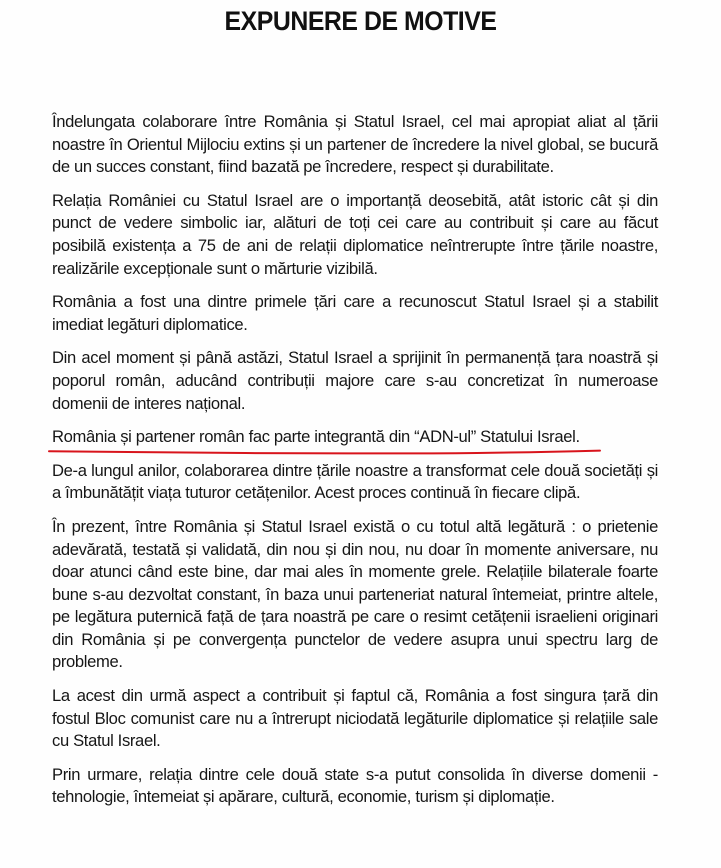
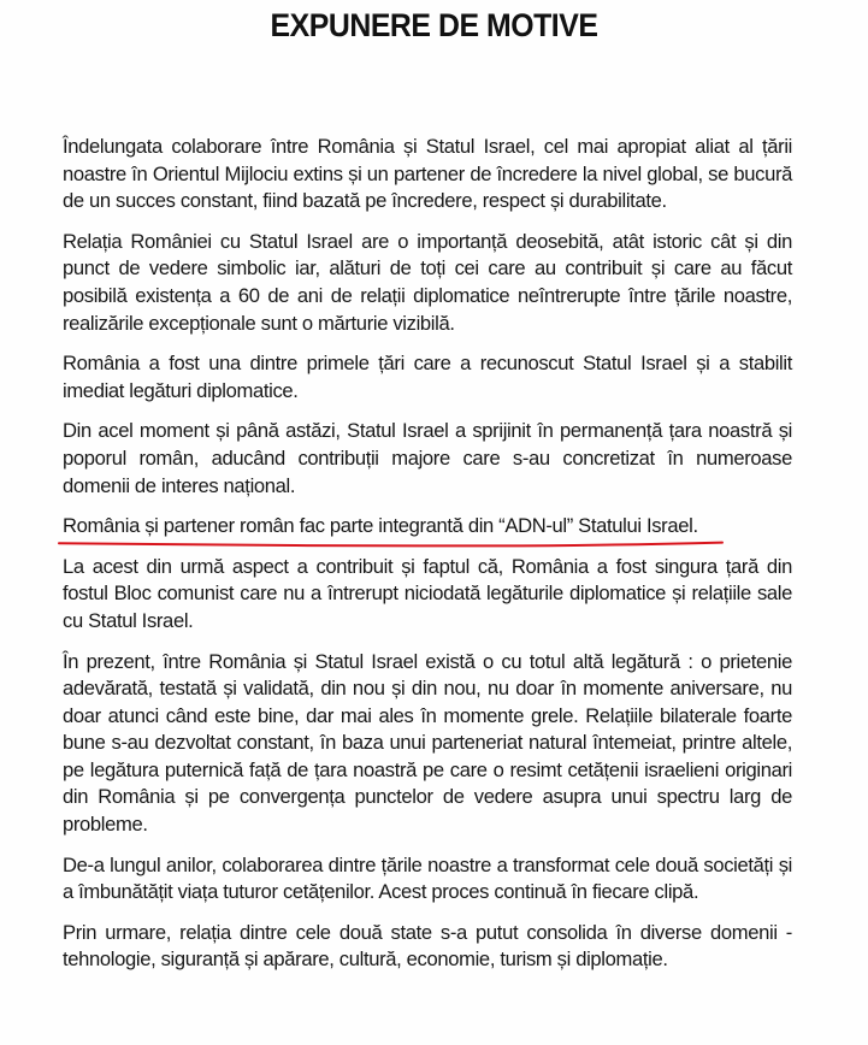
  EXPUNERE DE MOTIVE
  Îndelungata colaborare între România și Statul Israel, cel mai apropiat aliat al țării noastre în Orientul Mijlociu extins și un partener de încredere la nivel global, se bucură de un succes constant, fiind bazată pe încredere, respect și durabilitate.
- Relația României cu Statul Israel are o importanță deosebită, atât istoric cât și din punct de vedere simbolic iar, alături de toți cei care au contribuit și care au făcut posibilă existența a 75 de ani de relații diplomatice neîntrerupte între țările noastre, realizările excepționale sunt o mărturie vizibilă.
+ Relația României cu Statul Israel are o importanță deosebită, atât istoric cât și din punct de vedere simbolic iar, alături de toți cei care au contribuit și care au făcut posibilă existența a 60 de ani de relații diplomatice neîntrerupte între țările noastre, realizările excepționale sunt o mărturie vizibilă.
  România a fost una dintre primele țări care a recunoscut Statul Israel și a stabilit imediat legături diplomatice.
  Din acel moment și până astăzi, Statul Israel a sprijinit în permanență țara noastră și poporul român, aducând contribuții majore care s-au concretizat în numeroase domenii de interes național.
  România și partener român fac parte integrantă din “ADN-ul” Statului Israel.
- De-a lungul anilor, colaborarea dintre țările noastre a transformat cele două societăți și a îmbunătățit viața tuturor cetățenilor. Acest proces continuă în fiecare clipă.
+ La acest din urmă aspect a contribuit și faptul că, România a fost singura țară din fostul Bloc comunist care nu a întrerupt niciodată legăturile diplomatice și relațiile sale cu Statul Israel.
  În prezent, între România și Statul Israel există o cu totul altă legătură : o prietenie adevărată, testată și validată, din nou și din nou, nu doar în momente aniversare, nu doar atunci când este bine, dar mai ales în momente grele. Relațiile bilaterale foarte bune s-au dezvoltat constant, în baza unui parteneriat natural întemeiat, printre altele, pe legătura puternică față de țara noastră pe care o resimt cetățenii israelieni originari din România și pe convergența punctelor de vedere asupra unui spectru larg de probleme.
- La acest din urmă aspect a contribuit și faptul că, România a fost singura țară din fostul Bloc comunist care nu a întrerupt niciodată legăturile diplomatice și relațiile sale cu Statul Israel.
+ De-a lungul anilor, colaborarea dintre țările noastre a transformat cele două societăți și a îmbunătățit viața tuturor cetățenilor. Acest proces continuă în fiecare clipă.
- Prin urmare, relația dintre cele două state s-a putut consolida în diverse domenii - tehnologie, întemeiat și apărare, cultură, economie, turism și diplomație.
+ Prin urmare, relația dintre cele două state s-a putut consolida în diverse domenii - tehnologie, siguranță și apărare, cultură, economie, turism și diplomație.
